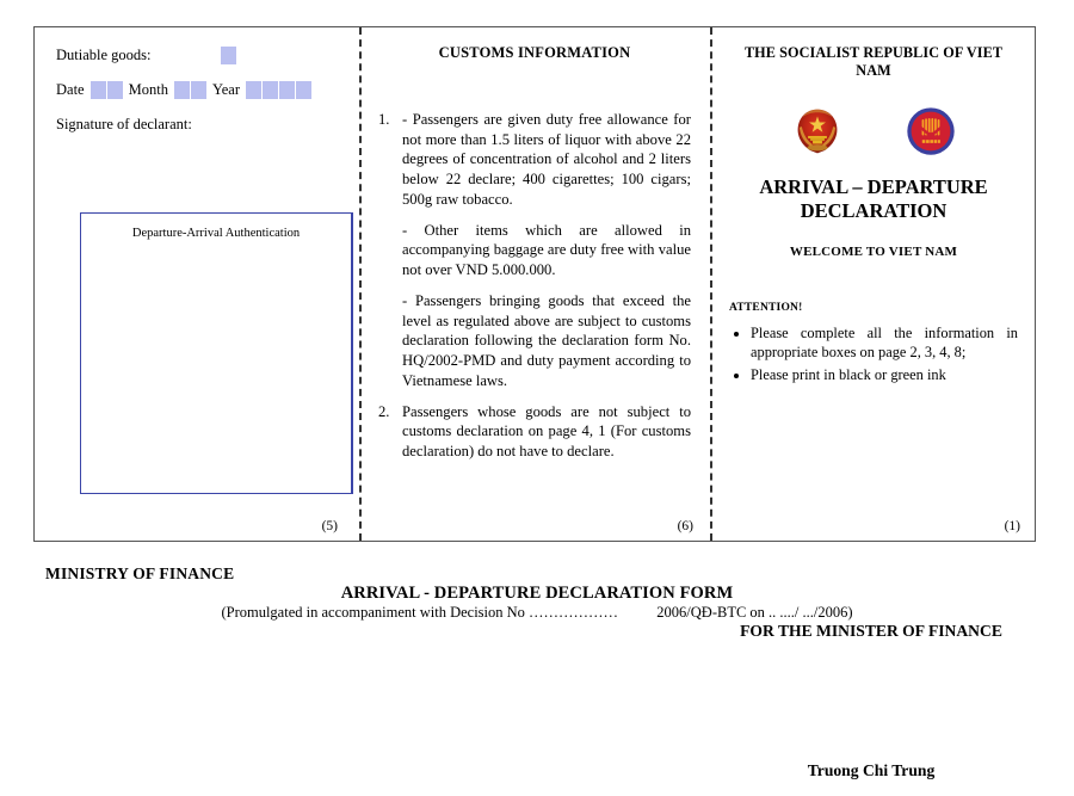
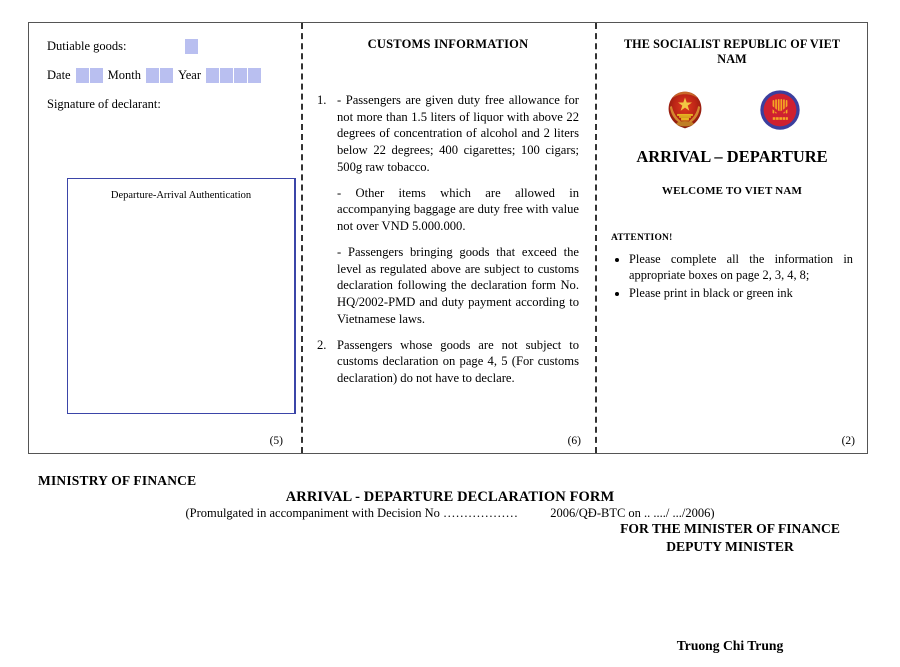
  Dutiable goods:
  Date
  Month
  Year
  Signature of declarant:
  (5)
  Departure-Arrival Authentication
  CUSTOMS INFORMATION
  1.
- - Passengers are given duty free allowance for not more than 1.5 liters of liquor with above 22 degrees of concentration of alcohol and 2 liters below 22 declare; 400 cigarettes; 100 cigars; 500g raw tobacco.
+ - Passengers are given duty free allowance for not more than 1.5 liters of liquor with above 22 degrees of concentration of alcohol and 2 liters below 22 degrees; 400 cigarettes; 100 cigars; 500g raw tobacco.
  - Other items which are allowed in accompanying baggage are duty free with value not over VND 5.000.000.
  - Passengers bringing goods that exceed the level as regulated above are subject to customs declaration following the declaration form No. HQ/2002-PMD and duty payment according to Vietnamese laws.
  2.
- Passengers whose goods are not subject to customs declaration on page 4, 1 (For customs declaration) do not have to declare.
+ Passengers whose goods are not subject to customs declaration on page 4, 5 (For customs declaration) do not have to declare.
  (6)
  THE SOCIALIST REPUBLIC OF VIET NAM
  ARRIVAL – DEPARTURE
- DECLARATION
  WELCOME TO VIET NAM
  ATTENTION!
  Please complete all the information in appropriate boxes on page 2, 3, 4, 8;
  Please print in black or green ink
- (1)
+ (2)
  MINISTRY OF FINANCE
  ARRIVAL - DEPARTURE DECLARATION FORM
  (Promulgated in accompaniment with Decision No ……………… 2006/QĐ-BTC on .. ..../ .../2006)
  FOR THE MINISTER OF FINANCE
+ DEPUTY MINISTER
  Truong Chi Trung
